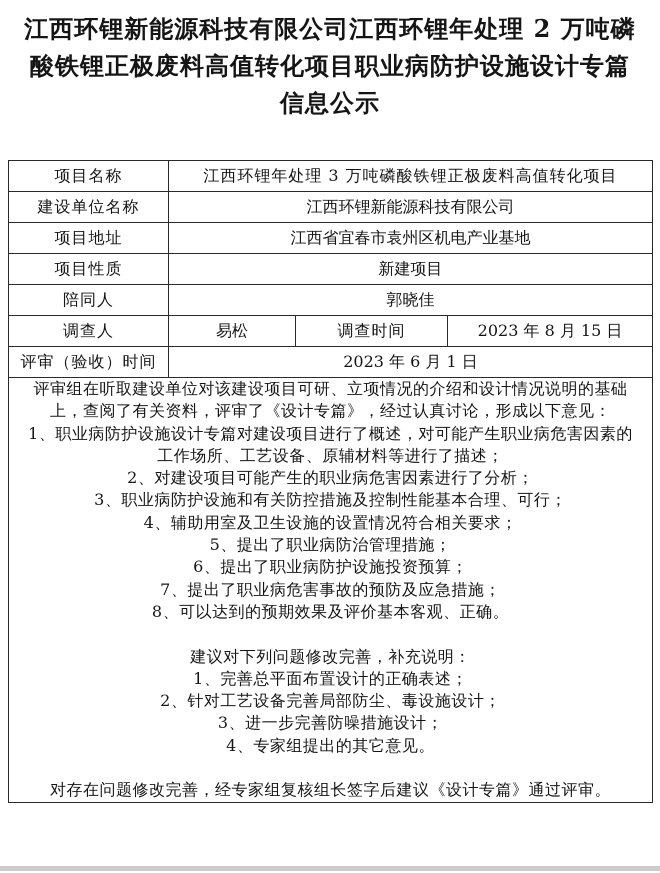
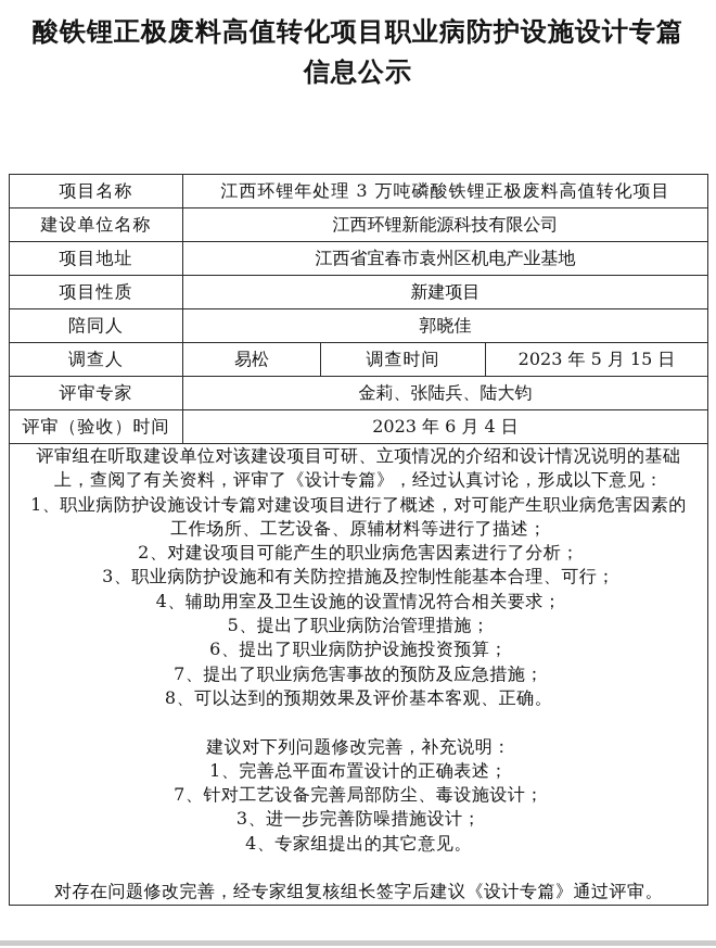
- 江西环锂新能源科技有限公司江西环锂年处理 2 万吨磷
  酸铁锂正极废料高值转化项目职业病防护设施设计专篇
  信息公示
  项目名称	江西环锂年处理 3 万吨磷酸铁锂正极废料高值转化项目
  建设单位名称	江西环锂新能源科技有限公司
  项目地址	江西省宜春市袁州区机电产业基地
  项目性质	新建项目
  陪同人	郭晓佳
- 调查人	易松	调查时间	2023 年 8 月 15 日
+ 调查人	易松	调查时间	2023 年 5 月 15 日
+ 评审专家	金莉、张陆兵、陆大钧
- 评审（验收）时间	2023 年 6 月 1 日
+ 评审（验收）时间	2023 年 6 月 4 日
- 评审组在听取建设单位对该建设项目可研、立项情况的介绍和设计情况说明的基础 上，查阅了有关资料，评审了《设计专篇》，经过认真讨论，形成以下意见： 1、职业病防护设施设计专篇对建设项目进行了概述，对可能产生职业病危害因素的 工作场所、工艺设备、原辅材料等进行了描述； 2、对建设项目可能产生的职业病危害因素进行了分析； 3、职业病防护设施和有关防控措施及控制性能基本合理、可行； 4、辅助用室及卫生设施的设置情况符合相关要求； 5、提出了职业病防治管理措施； 6、提出了职业病防护设施投资预算； 7、提出了职业病危害事故的预防及应急措施； 8、可以达到的预期效果及评价基本客观、正确。 建议对下列问题修改完善，补充说明： 1、完善总平面布置设计的正确表述； 2、针对工艺设备完善局部防尘、毒设施设计； 3、进一步完善防噪措施设计； 4、专家组提出的其它意见。 对存在问题修改完善，经专家组复核组长签字后建议《设计专篇》通过评审。
+ 评审组在听取建设单位对该建设项目可研、立项情况的介绍和设计情况说明的基础 上，查阅了有关资料，评审了《设计专篇》，经过认真讨论，形成以下意见： 1、职业病防护设施设计专篇对建设项目进行了概述，对可能产生职业病危害因素的 工作场所、工艺设备、原辅材料等进行了描述； 2、对建设项目可能产生的职业病危害因素进行了分析； 3、职业病防护设施和有关防控措施及控制性能基本合理、可行； 4、辅助用室及卫生设施的设置情况符合相关要求； 5、提出了职业病防治管理措施； 6、提出了职业病防护设施投资预算； 7、提出了职业病危害事故的预防及应急措施； 8、可以达到的预期效果及评价基本客观、正确。 建议对下列问题修改完善，补充说明： 1、完善总平面布置设计的正确表述； 7、针对工艺设备完善局部防尘、毒设施设计； 3、进一步完善防噪措施设计； 4、专家组提出的其它意见。 对存在问题修改完善，经专家组复核组长签字后建议《设计专篇》通过评审。
